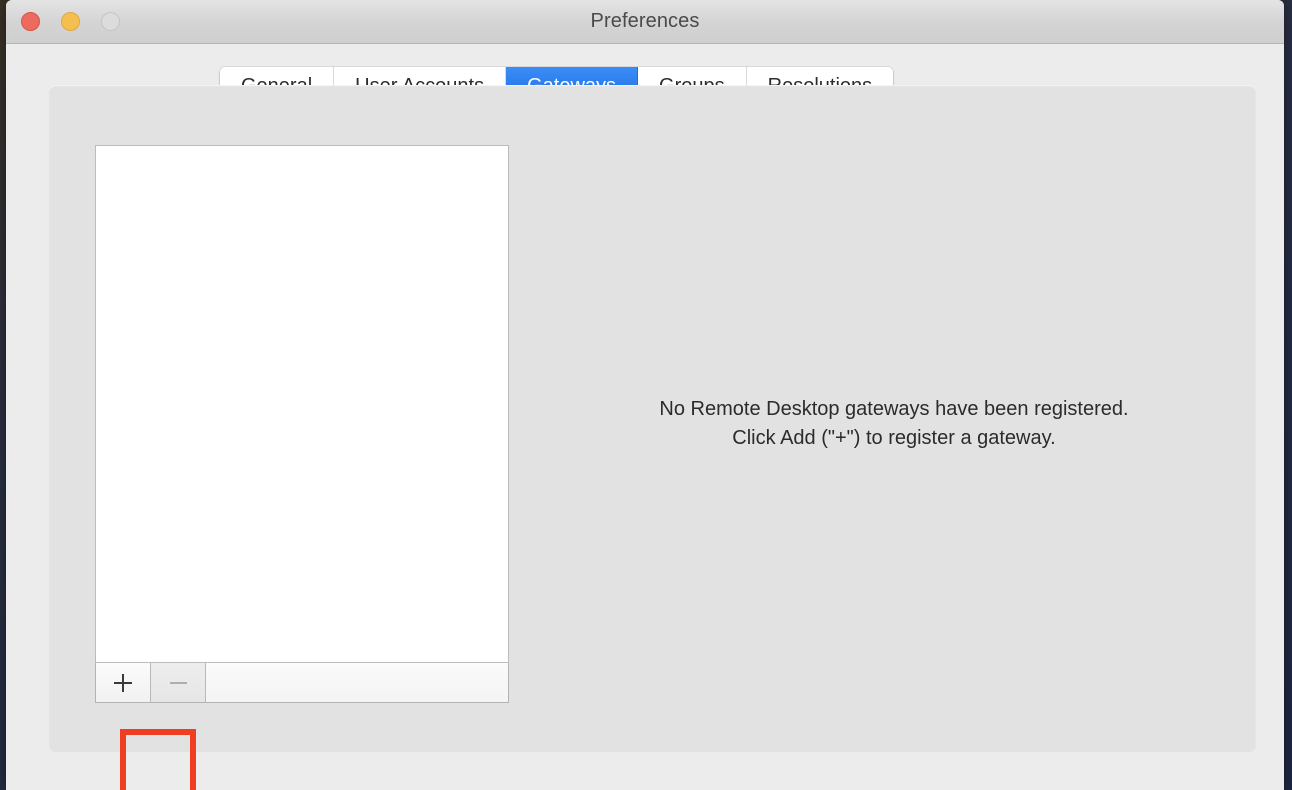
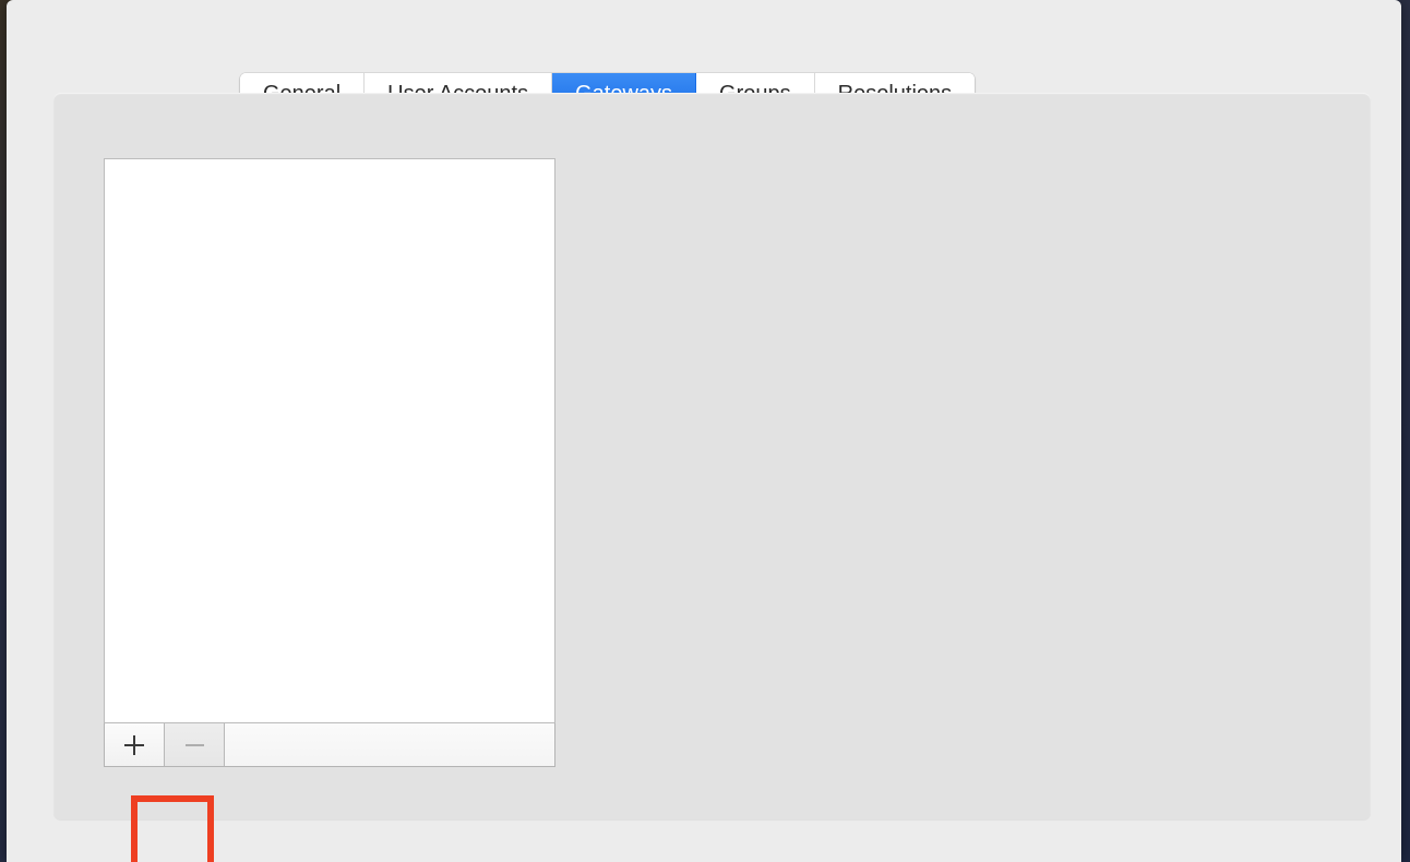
- Preferences
- No Remote Desktop gateways have been registered.
- Click Add ("+") to register a gateway.
